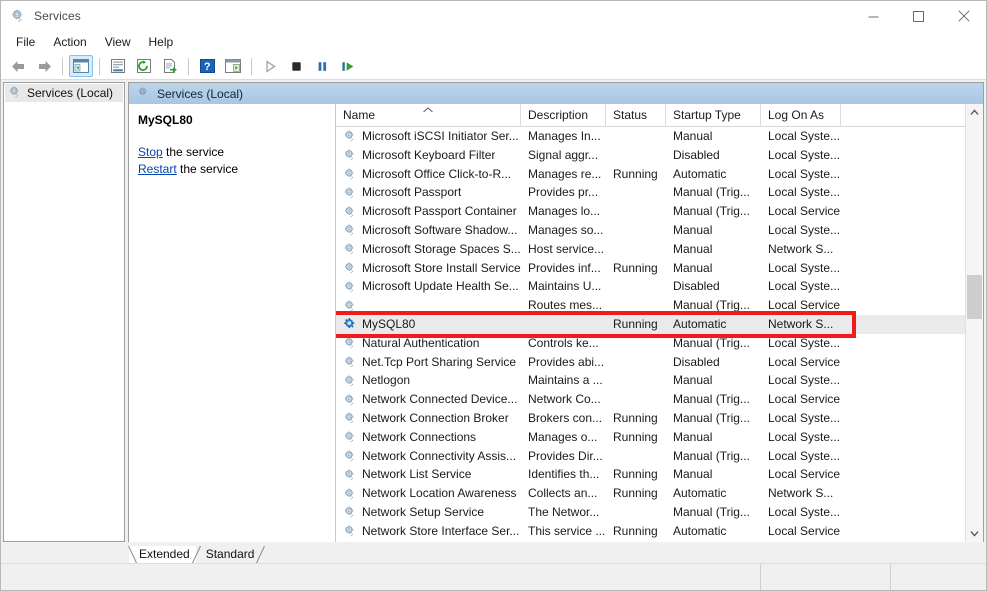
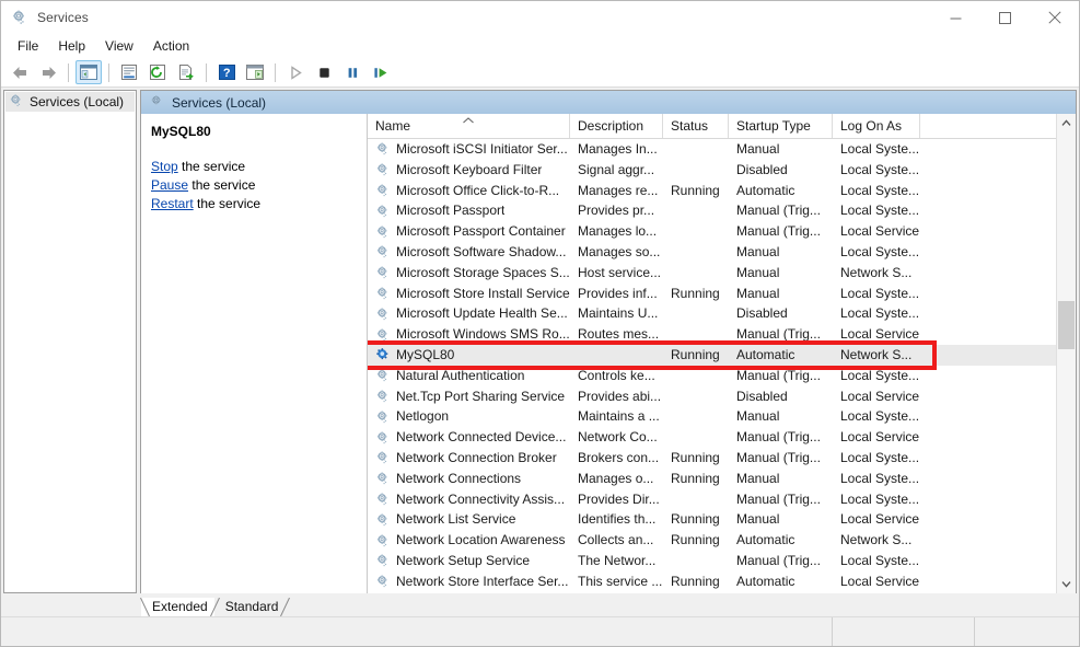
  Services
  File
- Action
+ Help
  View
- Help
+ Action
  ?
  Services (Local)
  Services (Local)
  MySQL80
  Stop the service
+ Pause the service
  Restart the service
  Name
  Description
  Status
  Startup Type
  Log On As
  Microsoft iSCSI Initiator Ser...
  Manages In...
  Manual
  Local Syste...
  Microsoft Keyboard Filter
  Signal aggr...
  Disabled
  Local Syste...
  Microsoft Office Click-to-R...
  Manages re...
  Running
  Automatic
  Local Syste...
  Microsoft Passport
  Provides pr...
  Manual (Trig...
  Local Syste...
  Microsoft Passport Container
  Manages lo...
  Manual (Trig...
  Local Service
  Microsoft Software Shadow...
  Manages so...
  Manual
  Local Syste...
  Microsoft Storage Spaces S...
  Host service...
  Manual
  Network S...
  Microsoft Store Install Service
  Provides inf...
  Running
  Manual
  Local Syste...
  Microsoft Update Health Se...
  Maintains U...
  Disabled
  Local Syste...
+ Microsoft Windows SMS Ro...
  Routes mes...
  Manual (Trig...
  Local Service
  MySQL80
  Running
  Automatic
  Network S...
  Natural Authentication
  Controls ke...
  Manual (Trig...
  Local Syste...
  Net.Tcp Port Sharing Service
  Provides abi...
  Disabled
  Local Service
  Netlogon
  Maintains a ...
  Manual
  Local Syste...
  Network Connected Device...
  Network Co...
  Manual (Trig...
  Local Service
  Network Connection Broker
  Brokers con...
  Running
  Manual (Trig...
  Local Syste...
  Network Connections
  Manages o...
  Running
  Manual
  Local Syste...
  Network Connectivity Assis...
  Provides Dir...
  Manual (Trig...
  Local Syste...
  Network List Service
  Identifies th...
  Running
  Manual
  Local Service
  Network Location Awareness
  Collects an...
  Running
  Automatic
  Network S...
  Network Setup Service
  The Networ...
  Manual (Trig...
  Local Syste...
  Network Store Interface Ser...
  This service ...
  Running
  Automatic
  Local Service
  Extended
  Standard
